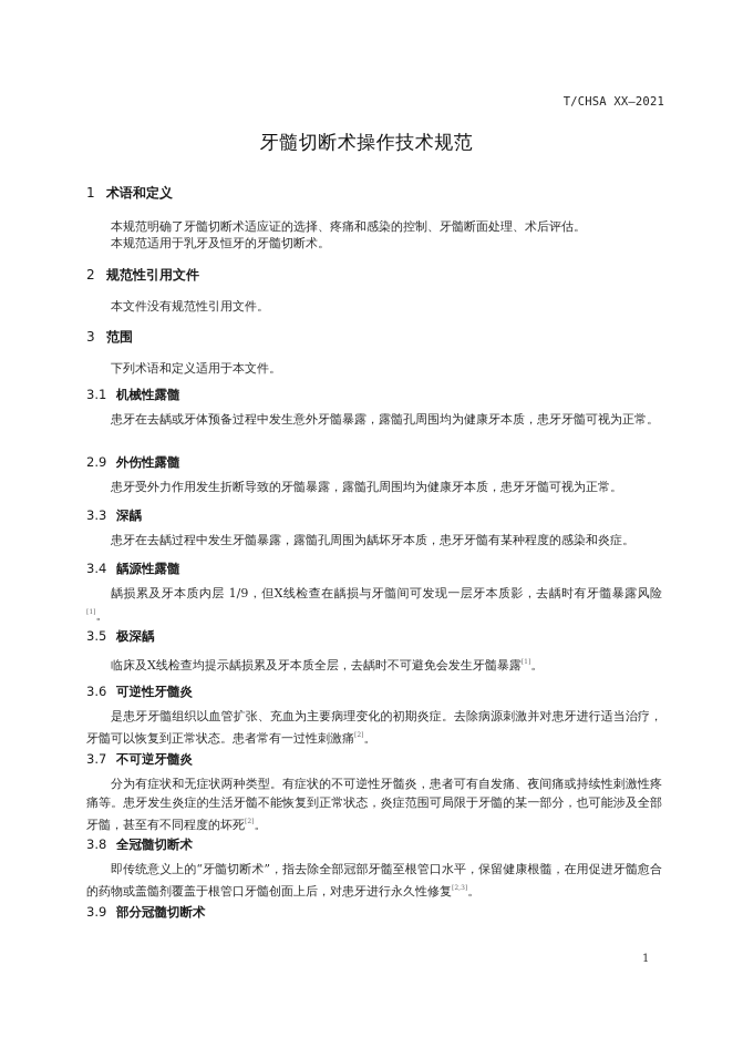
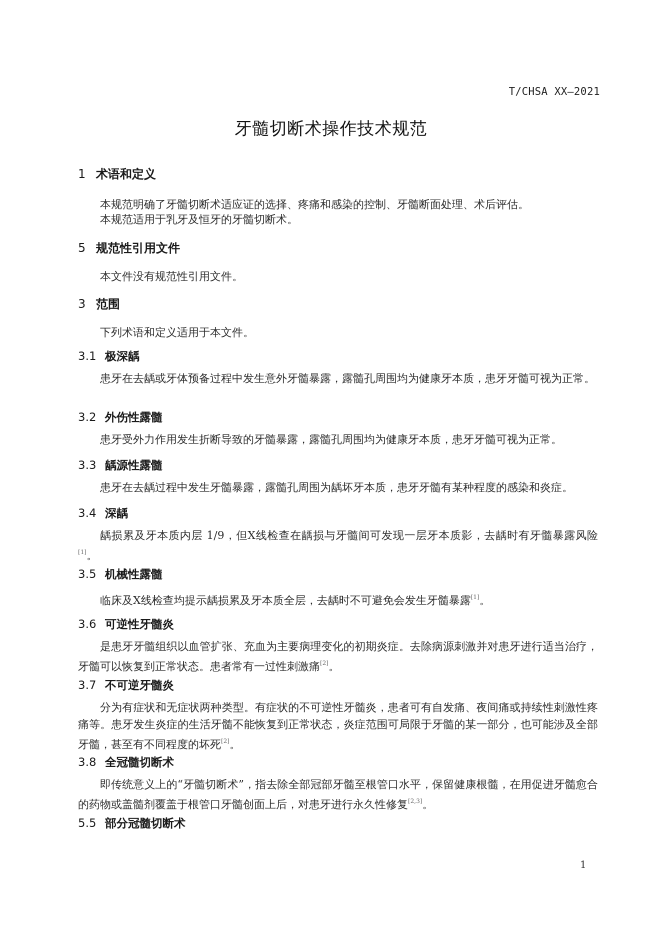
  T/CHSA XX—2021
  牙髓切断术操作技术规范
  1 术语和定义
  本规范明确了牙髓切断术适应证的选择、疼痛和感染的控制、牙髓断面处理、术后评估。
  本规范适用于乳牙及恒牙的牙髓切断术。
- 2 规范性引用文件
+ 5 规范性引用文件
  本文件没有规范性引用文件。
  3 范围
  下列术语和定义适用于本文件。
- 3.1 机械性露髓
+ 3.1 极深龋
  患牙在去龋或牙体预备过程中发生意外牙髓暴露，露髓孔周围均为健康牙本质，患牙牙髓可视为正常。
- 2.9 外伤性露髓
+ 3.2 外伤性露髓
  患牙受外力作用发生折断导致的牙髓暴露，露髓孔周围均为健康牙本质，患牙牙髓可视为正常。
- 3.3 深龋
+ 3.3 龋源性露髓
  患牙在去龋过程中发生牙髓暴露，露髓孔周围为龋坏牙本质，患牙牙髓有某种程度的感染和炎症。
- 3.4 龋源性露髓
+ 3.4 深龋
  龋损累及牙本质内层 1/9，但X线检查在龋损与牙髓间可发现一层牙本质影，去龋时有牙髓暴露风险。
- 3.5 极深龋
+ 3.5 机械性露髓
  临床及X线检查均提示龋损累及牙本质全层，去龋时不可避免会发生牙髓暴露 。
  3.6 可逆性牙髓炎
  是患牙牙髓组织以血管扩张、充血为主要病理变化的初期炎症。去除病源刺激并对患牙进行适当治疗，牙髓可以恢复到正常状态。患者常有一过性刺激痛 。
  3.7 不可逆牙髓炎
  分为有症状和无症状两种类型。有症状的不可逆性牙髓炎，患者可有自发痛、夜间痛或持续性刺激性疼痛等。患牙发生炎症的生活牙髓不能恢复到正常状态，炎症范围可局限于牙髓的某一部分，也可能涉及全部牙髓，甚至有不同程度的坏死 。
  3.8 全冠髓切断术
  即传统意义上的“牙髓切断术”，指去除全部冠部牙髓至根管口水平，保留健康根髓，在用促进牙髓愈合的药物或盖髓剂覆盖于根管口牙髓创面上后，对患牙进行永久性修复 。
- 3.9 部分冠髓切断术
+ 5.5 部分冠髓切断术
  1
